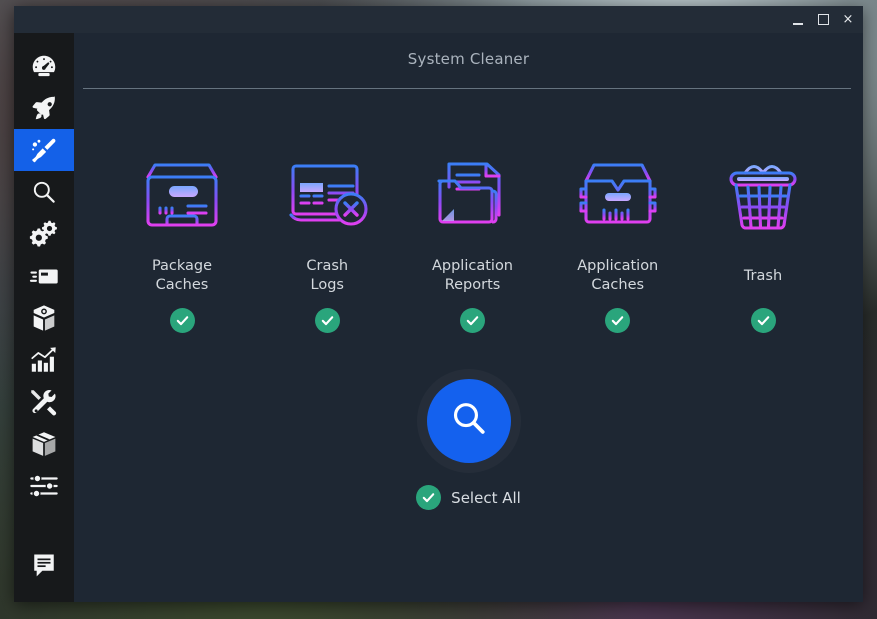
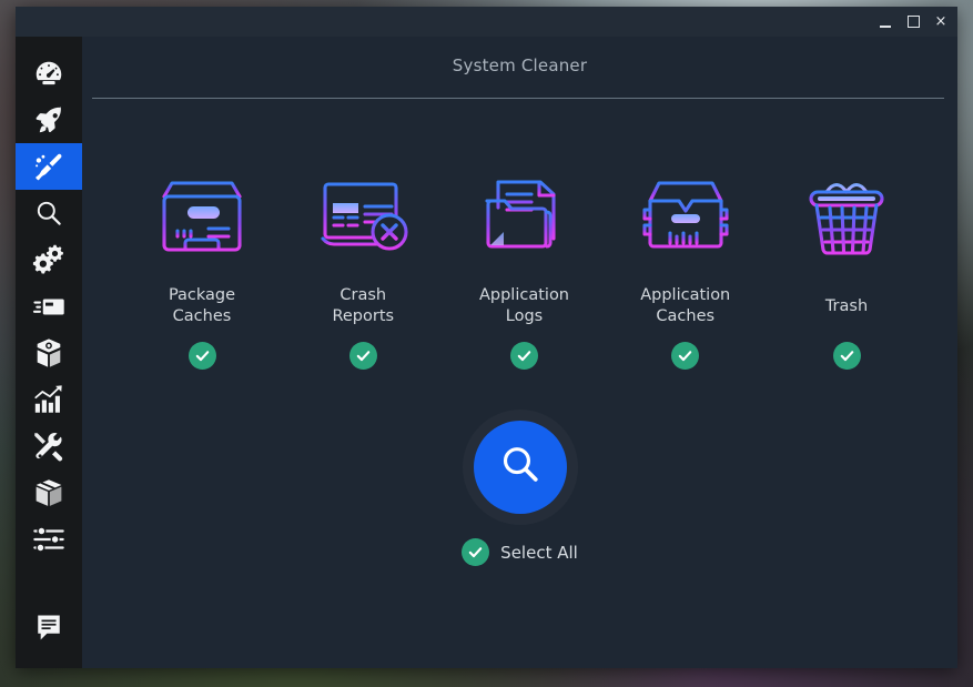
  ×
  System Cleaner
  Package
  Caches
  Crash
- Logs
+ Reports
  Application
- Reports
+ Logs
  Application
  Caches
  Trash
  Select All
